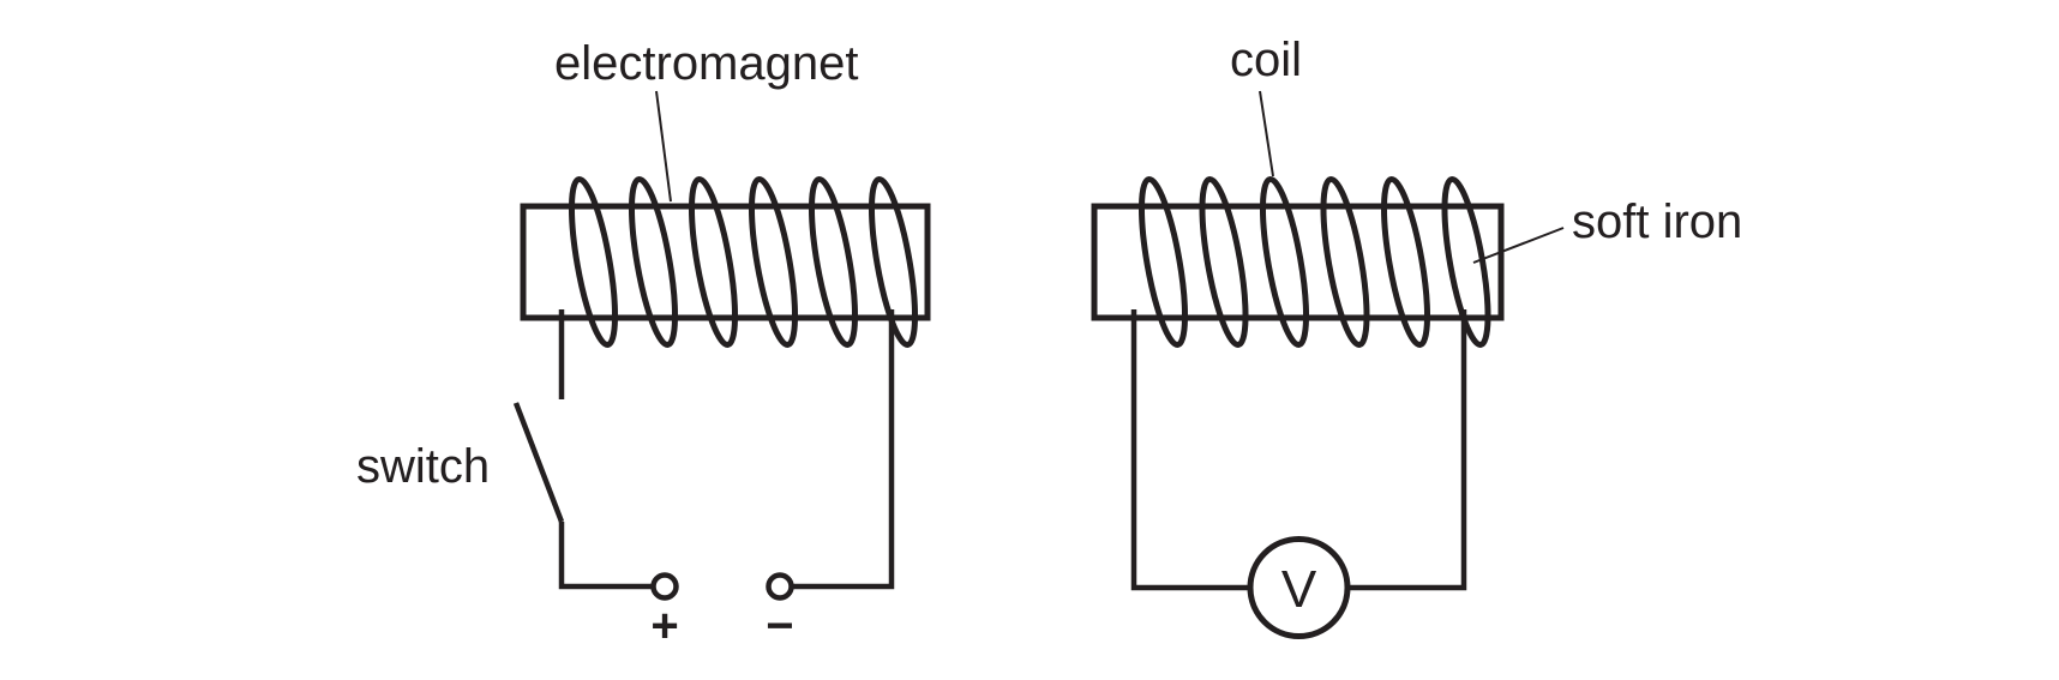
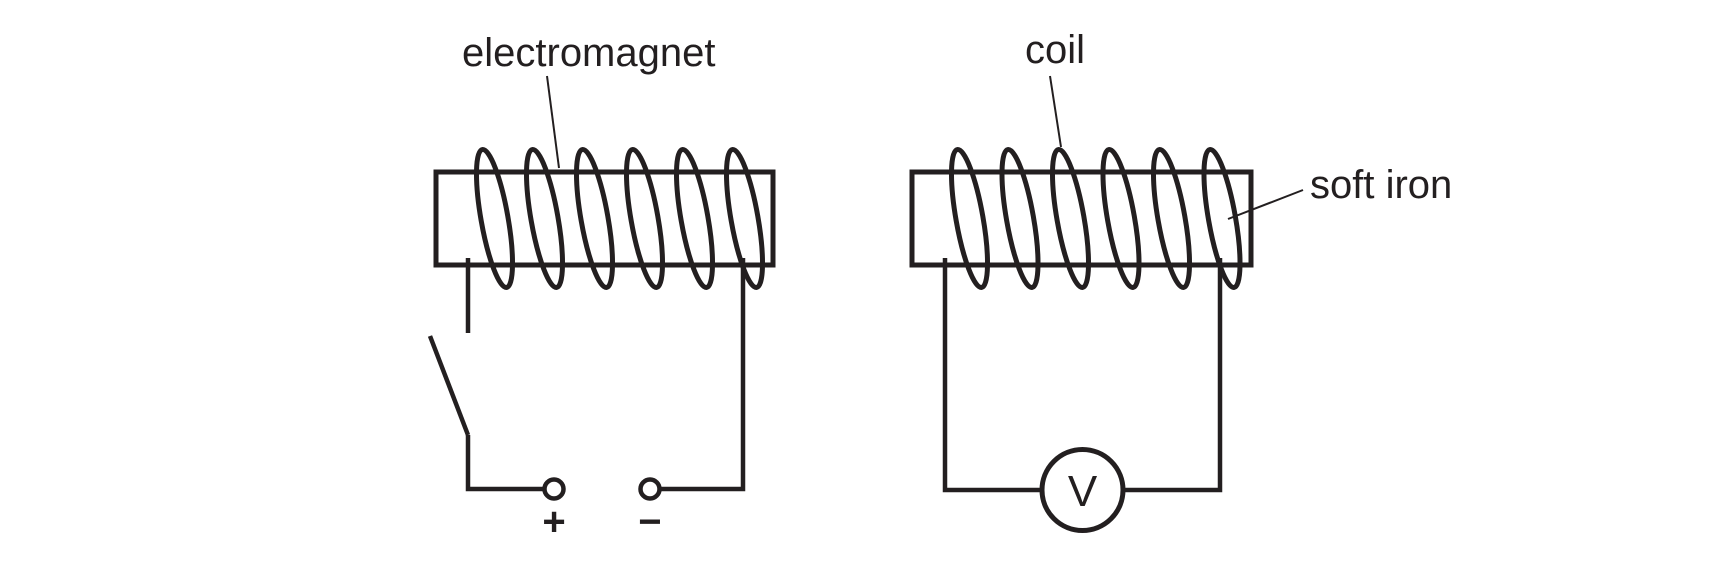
  electromagnet
- switch
  +
  −
  coil
  soft iron
  V
